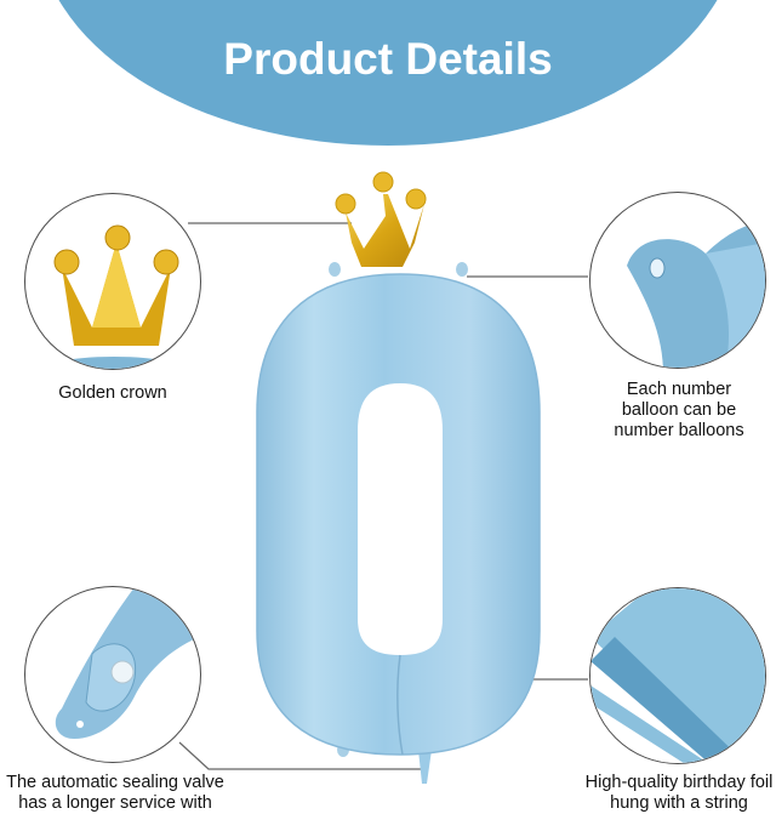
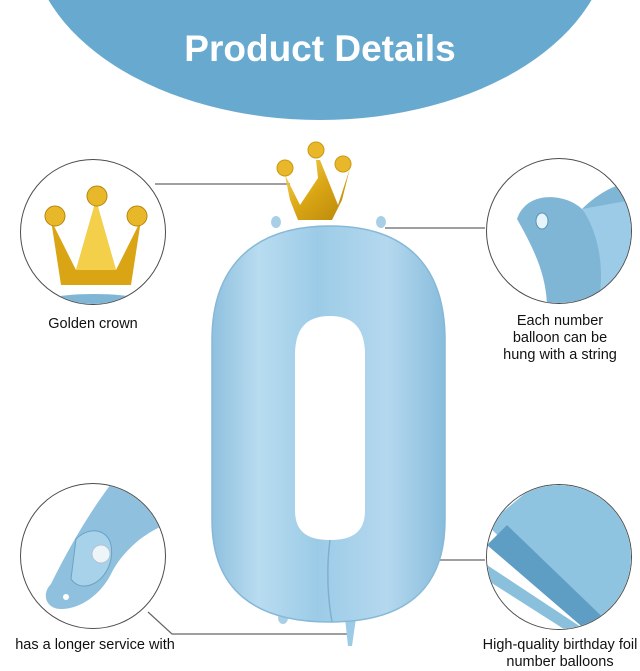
  Product Details
  Golden crown
  Each number
  balloon can be
- number balloons
+ hung with a string
- The automatic sealing valve
  has a longer service with
  High-quality birthday foil
- hung with a string
+ number balloons
